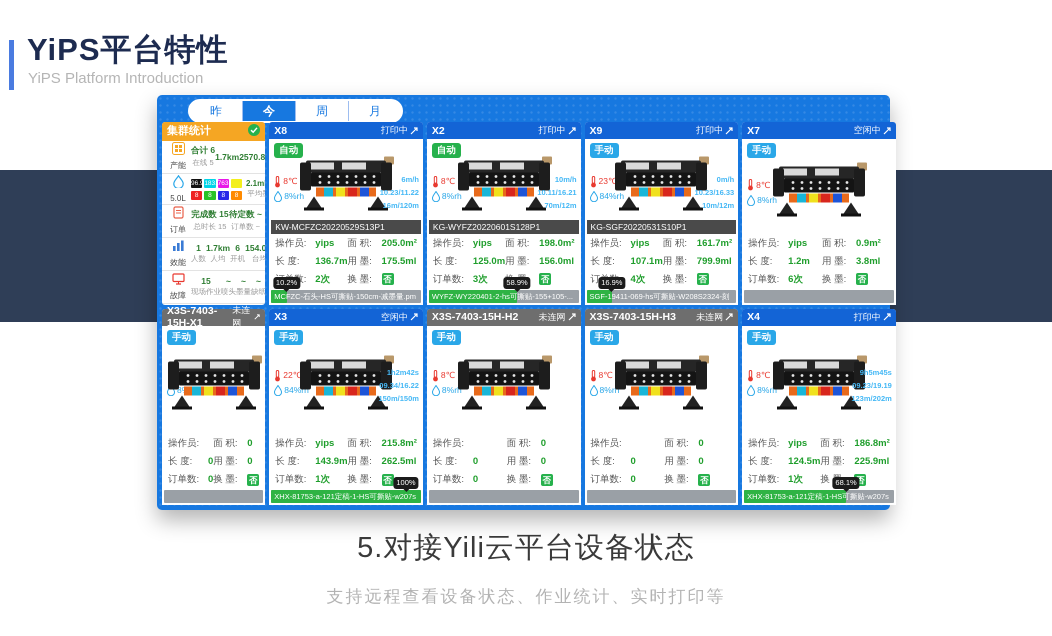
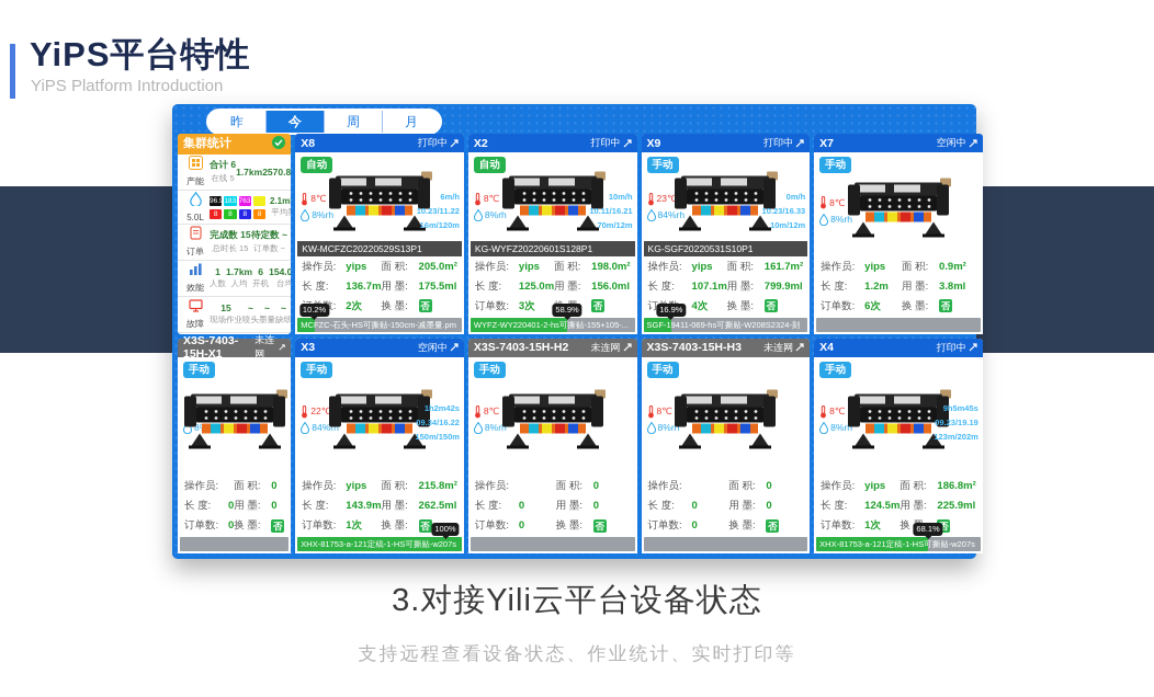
  YiPS平台特性
  YiPS Platform Introduction
- 5.对接Yili云平台设备状态
+ 3.对接Yili云平台设备状态
  支持远程查看设备状态、作业统计、实时打印等
  昨
  今
  周
  月
  集群统计
  产能
  合计 6
  在线 5
  1.7km
  2570.8
  5.0L
  订单
  完成数 15
  总时长 15
  待定数 ~
  订单数 ~
  效能
  1
  人数
  1.7km
  人均
  6
  开机
  154.0
  台均
  故障
  15
  现场作业
  ~
  喷头
  ~
  墨量
  ~
  缺纸
  X8
  打印中
  自动
  8℃
  8%rh
  6m/h
  10.23/11.22
  16m/120m
  KW-MCFZC20220529S13P1
  操作员:
  yips
  面 积:
  205.0m²
  长 度:
  136.7m
  用 墨:
  175.5ml
  2次
  换 墨:
  否
  MCFZC-石头-HS可撕贴-150cm-减墨量.pm
  10.2%
  X2
  打印中
  自动
  8℃
  8%rh
  10m/h
  10.11/16.21
  70m/12m
  KG-WYFZ20220601S128P1
  操作员:
  yips
  面 积:
  198.0m²
  长 度:
  125.0m
  用 墨:
  156.0ml
  订单数:
  3次
  否
  WYFZ-WY220401-2-hs可撕贴-155+105-...
  58.9%
  X9
  打印中
  手动
  23℃
  84%rh
  0m/h
  10.23/16.33
  10m/12m
  KG-SGF20220531S10P1
  操作员:
  yips
  面 积:
  161.7m²
  长 度:
  107.1m
  用 墨:
  799.9ml
  4次
  换 墨:
  否
  SGF-19411-069-hs可撕贴-W208S2324-刻
  16.9%
  X7
  空闲中
  手动
  8℃
  8%rh
  操作员:
  yips
  面 积:
  0.9m²
  长 度:
  1.2m
  用 墨:
  3.8ml
  订单数:
  6次
  换 墨:
  否
  X3S-7403-15H-X1
  未连网
  手动
  操作员:
  面 积:
  0
  长 度:
  0
  用 墨:
  0
  订单数:
  0
  换 墨:
  否
  X3
  空闲中
  手动
  22℃
  84%rh
  1h2m42s
  09.34/16.22
  150m/150m
  操作员:
  yips
  面 积:
  215.8m²
  长 度:
  143.9m
  用 墨:
  262.5ml
  订单数:
  1次
  换 墨:
  否
  XHX-81753-a-121定稿-1-HS可撕贴-w207s
  100%
  X3S-7403-15H-H2
  未连网
  手动
  8℃
  8%rh
  操作员:
  面 积:
  0
  长 度:
  0
  用 墨:
  0
  订单数:
  0
  换 墨:
  否
  X3S-7403-15H-H3
  未连网
  手动
  8℃
  8%rh
  操作员:
  面 积:
  0
  长 度:
  0
  用 墨:
  0
  订单数:
  0
  换 墨:
  否
  X4
  打印中
  手动
  8℃
  8%rh
  9h5m45s
  09.23/19.19
  123m/202m
  操作员:
  yips
  面 积:
  186.8m²
  长 度:
  124.5m
  用 墨:
  225.9ml
  订单数:
  1次
  否
  XHX-81753-a-121定稿-1-HS可撕贴-w207s
  68.1%
